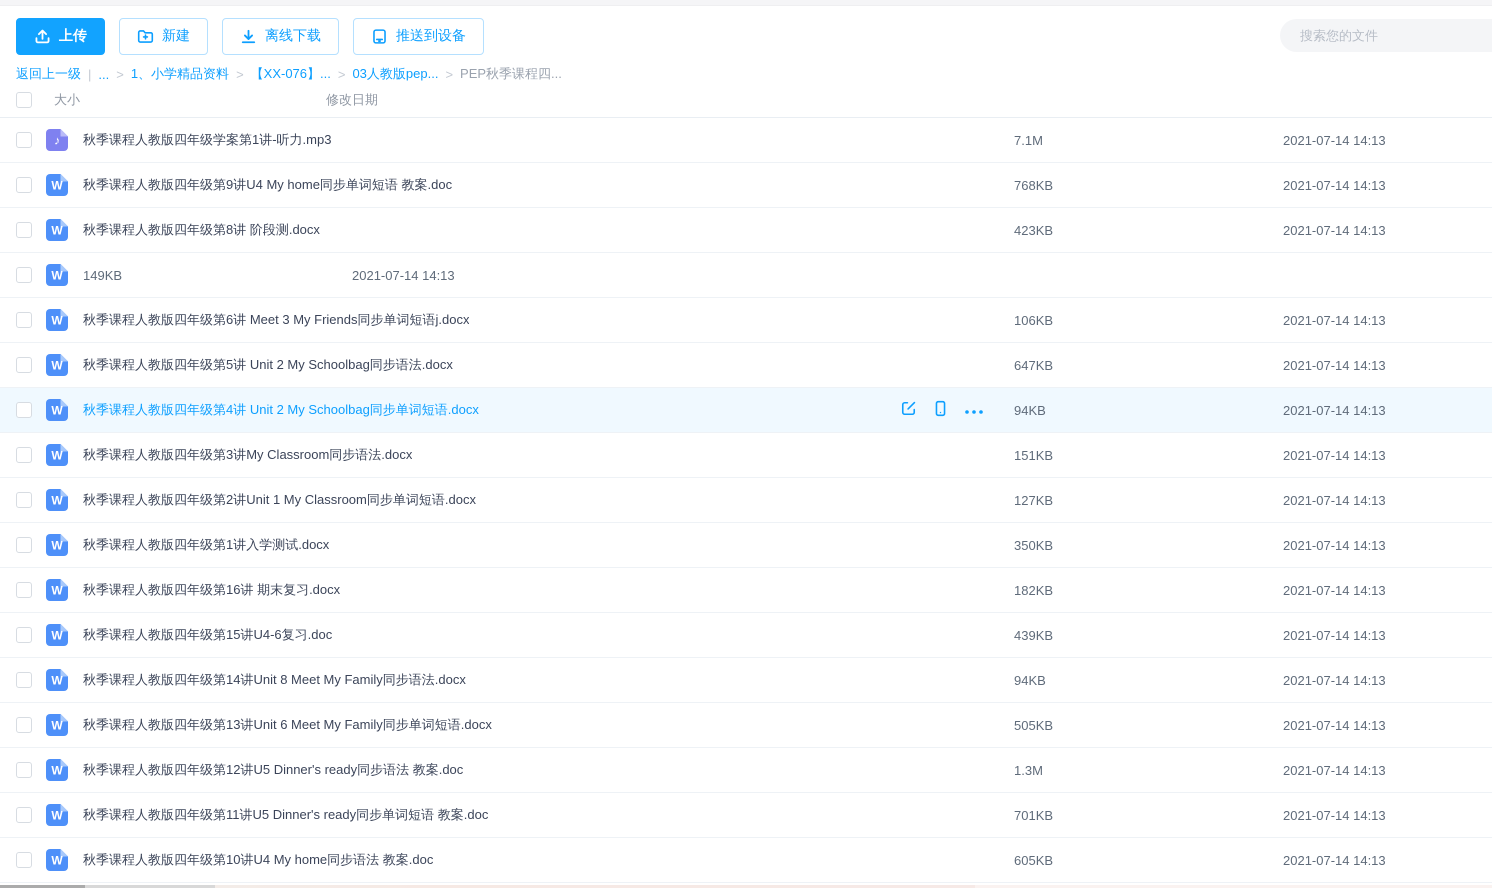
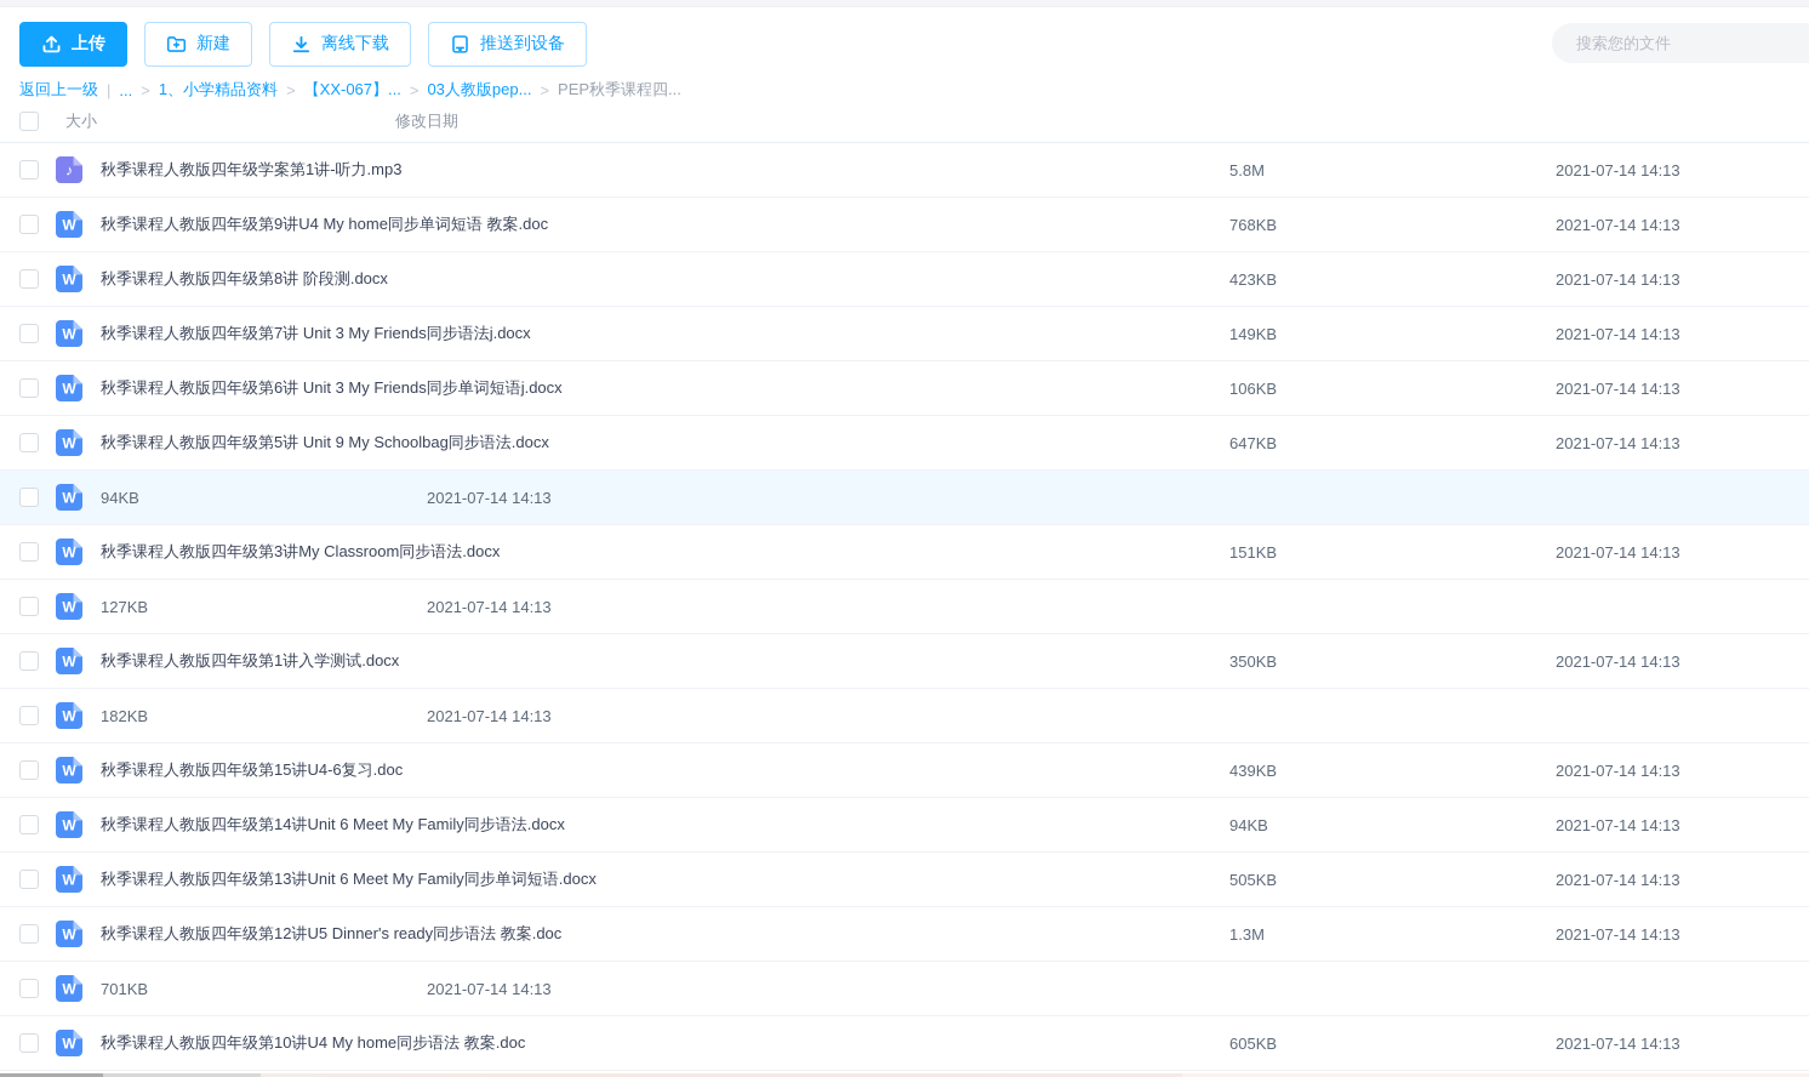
  上传
  新建
  离线下载
  推送到设备
  搜索您的文件
  返回上一级
  |
  ...
  >
  1、小学精品资料
  >
- 【XX-076】...
+ 【XX-067】...
  >
  03人教版pep...
  >
  PEP秋季课程四...
  大小
  修改日期
  ♪
  秋季课程人教版四年级学案第1讲-听力.mp3
- 7.1M
+ 5.8M
  2021-07-14 14:13
  W
  秋季课程人教版四年级第9讲U4 My home同步单词短语 教案.doc
  768KB
  2021-07-14 14:13
  W
  秋季课程人教版四年级第8讲 阶段测.docx
  423KB
  2021-07-14 14:13
  W
+ 秋季课程人教版四年级第7讲 Unit 3 My Friends同步语法j.docx
  149KB
  2021-07-14 14:13
  W
- 秋季课程人教版四年级第6讲 Meet 3 My Friends同步单词短语j.docx
+ 秋季课程人教版四年级第6讲 Unit 3 My Friends同步单词短语j.docx
  106KB
  2021-07-14 14:13
  W
- 秋季课程人教版四年级第5讲 Unit 2 My Schoolbag同步语法.docx
+ 秋季课程人教版四年级第5讲 Unit 9 My Schoolbag同步语法.docx
  647KB
  2021-07-14 14:13
  W
- 秋季课程人教版四年级第4讲 Unit 2 My Schoolbag同步单词短语.docx
  94KB
  2021-07-14 14:13
  W
  秋季课程人教版四年级第3讲My Classroom同步语法.docx
  151KB
  2021-07-14 14:13
  W
- 秋季课程人教版四年级第2讲Unit 1 My Classroom同步单词短语.docx
  127KB
  2021-07-14 14:13
  W
  秋季课程人教版四年级第1讲入学测试.docx
  350KB
  2021-07-14 14:13
  W
- 秋季课程人教版四年级第16讲 期末复习.docx
  182KB
  2021-07-14 14:13
  W
  秋季课程人教版四年级第15讲U4-6复习.doc
  439KB
  2021-07-14 14:13
  W
- 秋季课程人教版四年级第14讲Unit 8 Meet My Family同步语法.docx
+ 秋季课程人教版四年级第14讲Unit 6 Meet My Family同步语法.docx
  94KB
  2021-07-14 14:13
  W
  秋季课程人教版四年级第13讲Unit 6 Meet My Family同步单词短语.docx
  505KB
  2021-07-14 14:13
  W
  秋季课程人教版四年级第12讲U5 Dinner's ready同步语法 教案.doc
  1.3M
  2021-07-14 14:13
  W
- 秋季课程人教版四年级第11讲U5 Dinner's ready同步单词短语 教案.doc
  701KB
  2021-07-14 14:13
  W
  秋季课程人教版四年级第10讲U4 My home同步语法 教案.doc
  605KB
  2021-07-14 14:13
